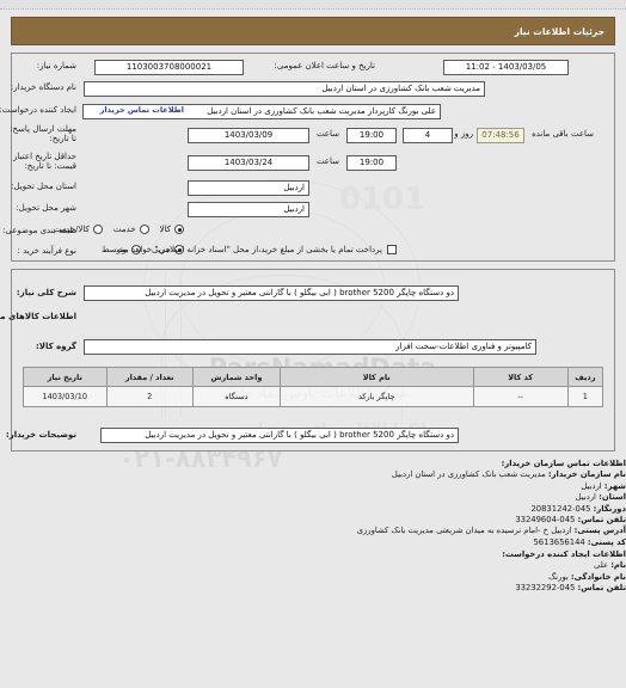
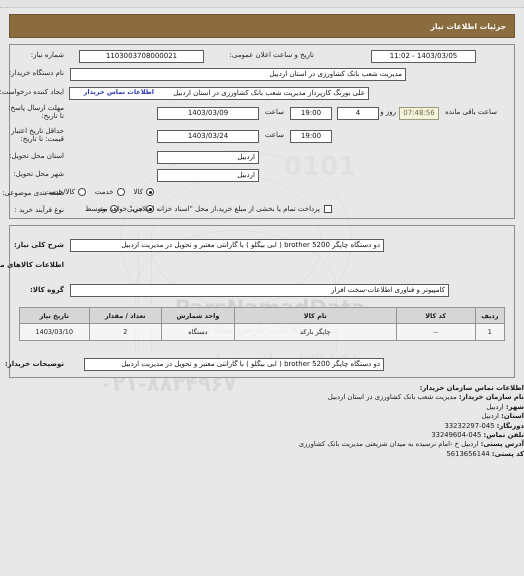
  مرکز اطلاعات پارس نماد داده
  ۰۲۱-۸۸۳۴۹۶۷
  جزئیات اطلاعات نیاز
  شماره نیاز:
  1103003708000021
  تاریخ و ساعت اعلان عمومی:
  1403/03/05 - 11:02
  نام دستگاه خریدار:
  مدیریت شعب بانک کشاورزی در استان اردبیل
  ایجاد کننده درخواست:
  علی بورنگ کارپرداز مدیریت شعب بانک کشاورزی در استان اردبیل
  اطلاعات تماس خریدار
  مهلت ارسال پاسخ: تا تاریخ:
  1403/03/09
  ساعت
  19:00
  4
  روز و
  07:48:56
  ساعت باقی مانده
  حداقل تاریخ اعتبار قیمت: تا تاریخ:
  1403/03/24
  ساعت
  19:00
  استان محل تحویل:
  اردبیل
  شهر محل تحویل:
  اردبیل
  طبقه بندی موضوعی:
  کالا
  خدمت
  کالا/خدمت
  نوع فرآیند خرید :
  جزیی
  متوسط
  پرداخت تمام یا بخشی از مبلغ خرید،از محل "اسناد خزانه اسلامی" خواهد بود.
  شرح کلی نیاز:
  دو دستگاه چاپگر brother 5200 ( ابی بیگلو ) با گارانتی معتبر و تحویل در مدیریت اردبیل
  گروه کالا:
  کامپیوتر و فناوری اطلاعات-سخت افزار
  ردیف	کد کالا	نام کالا	واحد شمارش	تعداد / مقدار	تاریخ نیاز
  1	--	چاپگر بارکد	دستگاه	2	1403/03/10
  توضیحات خریدار:
  دو دستگاه چاپگر brother 5200 ( ابی بیگلو ) با گارانتی معتبر و تحویل در مدیریت اردبیل
  اطلاعات تماس سازمان خریدار:
  نام سازمان خریدار: مدیریت شعب بانک کشاورزی در استان اردبیل
  شهر: اردبیل
  استان: اردبیل
- دورنگار: 045-20831242
+ دورنگار: 045-33232297
  تلفن تماس: 045-33249604
  آدرس پستی: اردبیل خ -امام نرسیده به میدان شریعتی مدیریت بانک کشاورزی
  کد پستی: 5613656144
- اطلاعات ایجاد کننده درخواست:
- نام: علی
- نام خانوادگی: بورنگ
- تلفن تماس: 045-33232292
